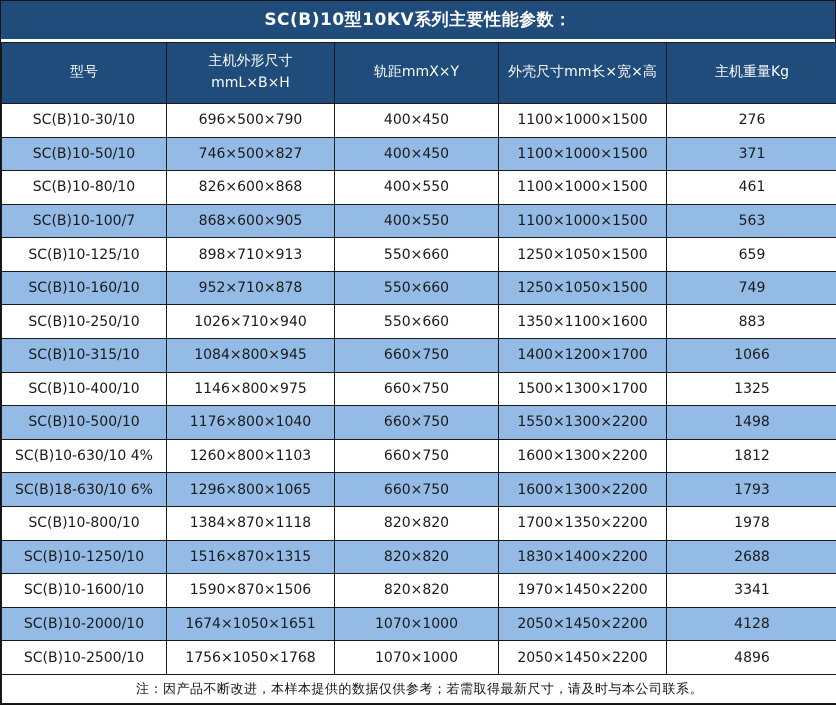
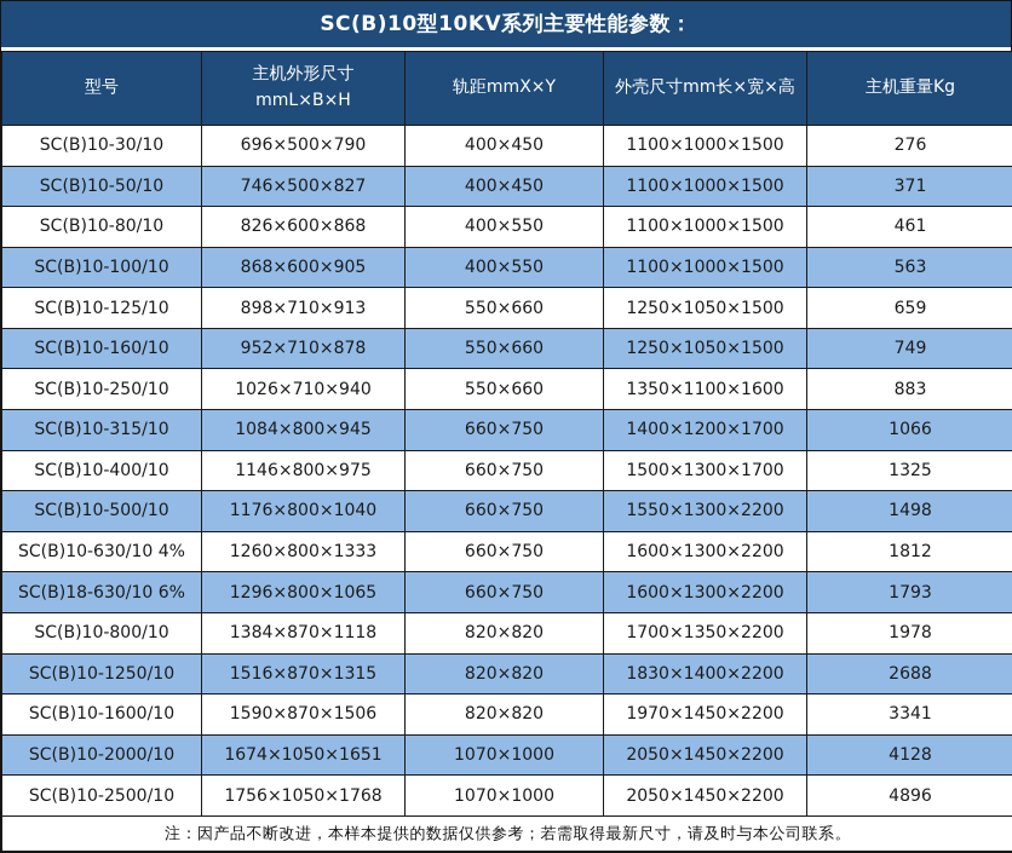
  SC(B)10型10KV系列主要性能参数：
  型号	主机外形尺寸 mmL×B×H	轨距mmX×Y	外壳尺寸mm长×宽×高	主机重量Kg
  SC(B)10-30/10	696×500×790	400×450	1100×1000×1500	276
  SC(B)10-50/10	746×500×827	400×450	1100×1000×1500	371
  SC(B)10-80/10	826×600×868	400×550	1100×1000×1500	461
- SC(B)10-100/7	868×600×905	400×550	1100×1000×1500	563
+ SC(B)10-100/10	868×600×905	400×550	1100×1000×1500	563
  SC(B)10-125/10	898×710×913	550×660	1250×1050×1500	659
  SC(B)10-160/10	952×710×878	550×660	1250×1050×1500	749
  SC(B)10-250/10	1026×710×940	550×660	1350×1100×1600	883
  SC(B)10-315/10	1084×800×945	660×750	1400×1200×1700	1066
  SC(B)10-400/10	1146×800×975	660×750	1500×1300×1700	1325
  SC(B)10-500/10	1176×800×1040	660×750	1550×1300×2200	1498
- SC(B)10-630/10 4%	1260×800×1103	660×750	1600×1300×2200	1812
+ SC(B)10-630/10 4%	1260×800×1333	660×750	1600×1300×2200	1812
  SC(B)18-630/10 6%	1296×800×1065	660×750	1600×1300×2200	1793
  SC(B)10-800/10	1384×870×1118	820×820	1700×1350×2200	1978
  SC(B)10-1250/10	1516×870×1315	820×820	1830×1400×2200	2688
  SC(B)10-1600/10	1590×870×1506	820×820	1970×1450×2200	3341
  SC(B)10-2000/10	1674×1050×1651	1070×1000	2050×1450×2200	4128
  SC(B)10-2500/10	1756×1050×1768	1070×1000	2050×1450×2200	4896
  注：因产品不断改进，本样本提供的数据仅供参考；若需取得最新尺寸，请及时与本公司联系。
